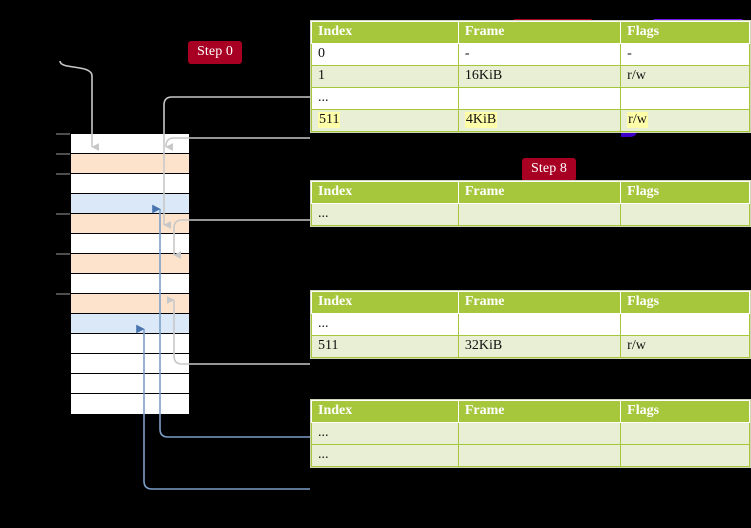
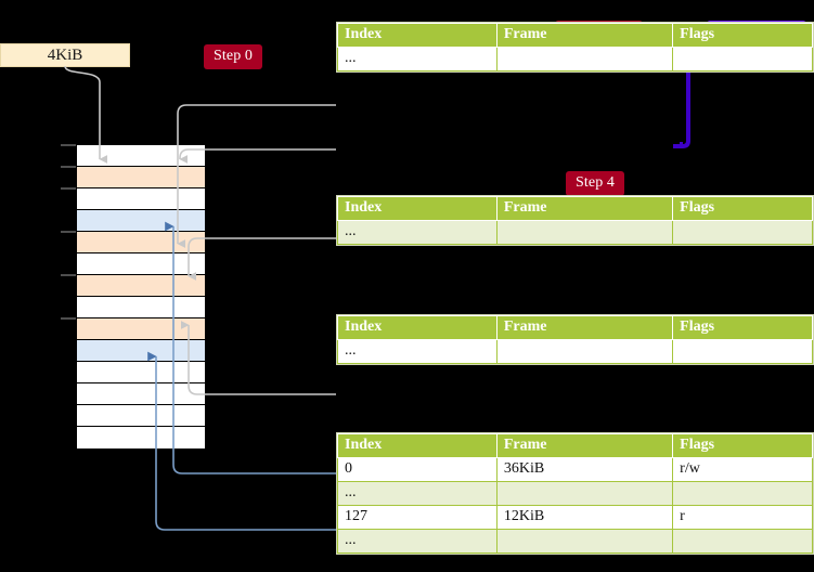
+ 4KiB
  Step 0
- Step 8
+ Step 4
  Index	Frame	Flags
- 0	-	-
- 1	16KiB	r/w
  ...
- 511	4KiB	r/w
  Index	Frame	Flags
  ...
  Index	Frame	Flags
  ...
- 511	32KiB	r/w
  Index	Frame	Flags
+ 0	36KiB	r/w
  ...
+ 127	12KiB	r
  ...
